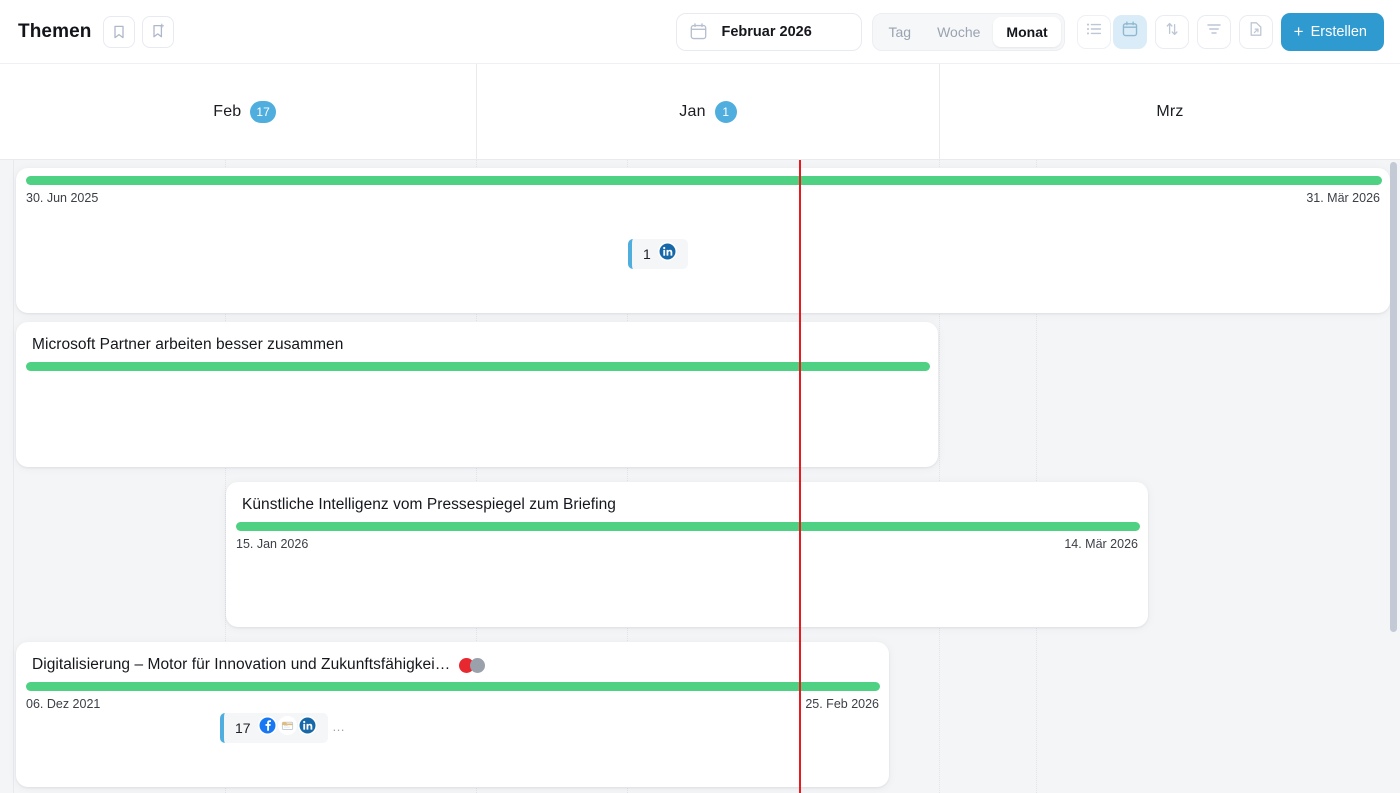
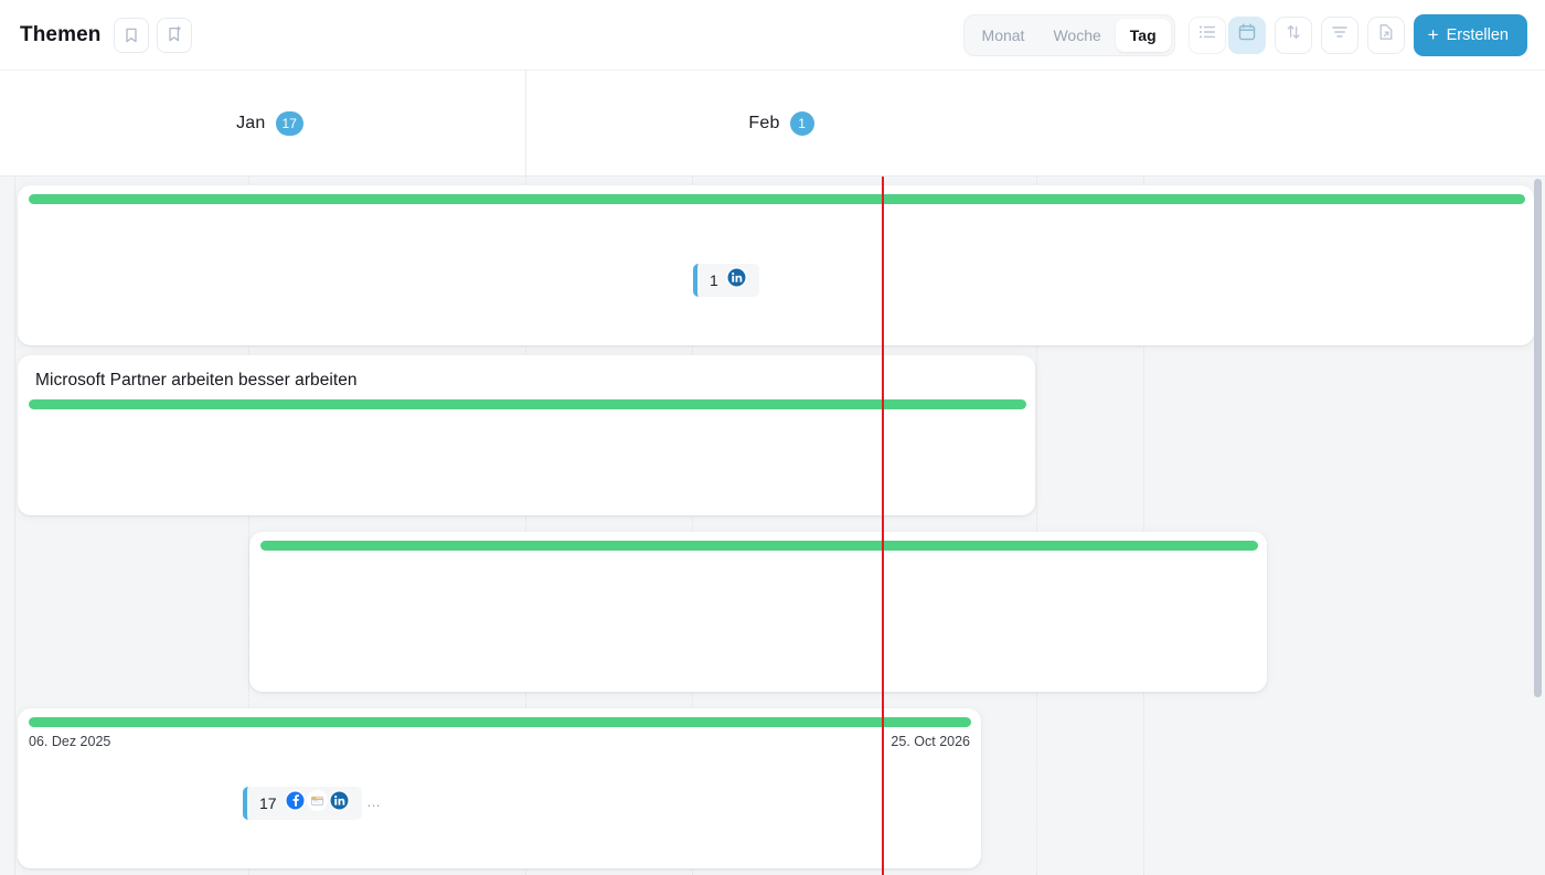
  Themen
- Februar 2026
- Tag
+ Monat
  Woche
- Monat
+ Tag
  +
  Erstellen
- Feb
+ Jan
  17
- Jan
+ Feb
  1
- Mrz
- 30. Jun 2025
- 31. Mär 2026
  1
- Microsoft Partner arbeiten besser zusammen
+ Microsoft Partner arbeiten besser arbeiten
- Künstliche Intelligenz vom Pressespiegel zum Briefing
- 15. Jan 2026
- 14. Mär 2026
- Digitalisierung – Motor für Innovation und Zukunftsfähigkei…
- 06. Dez 2021
+ 06. Dez 2025
- 25. Feb 2026
+ 25. Oct 2026
  17
  …
